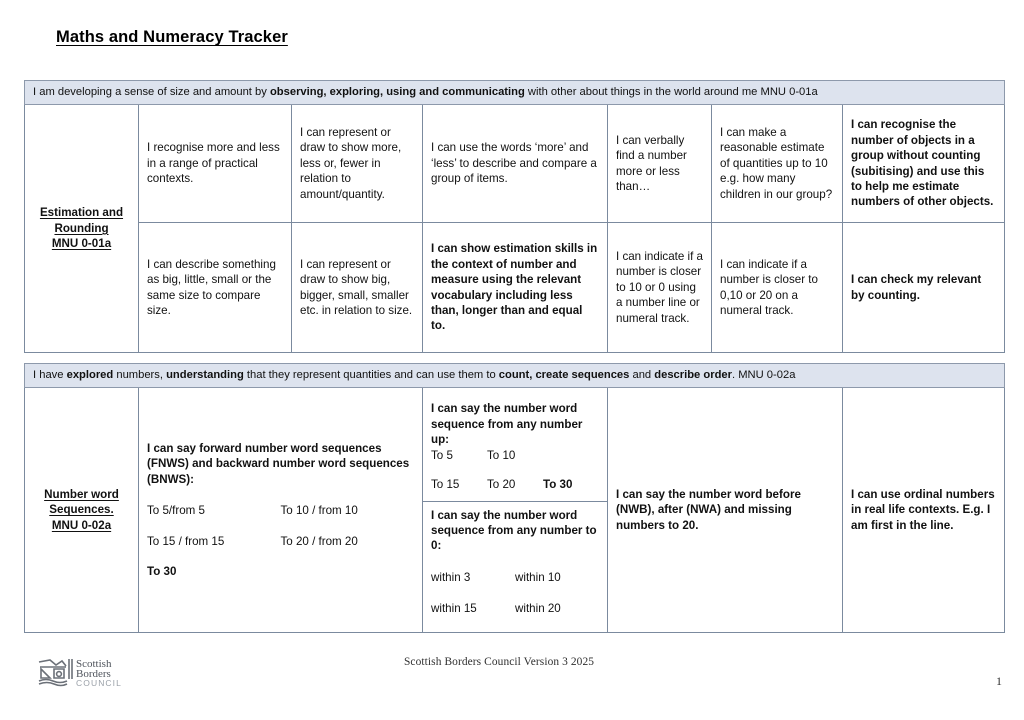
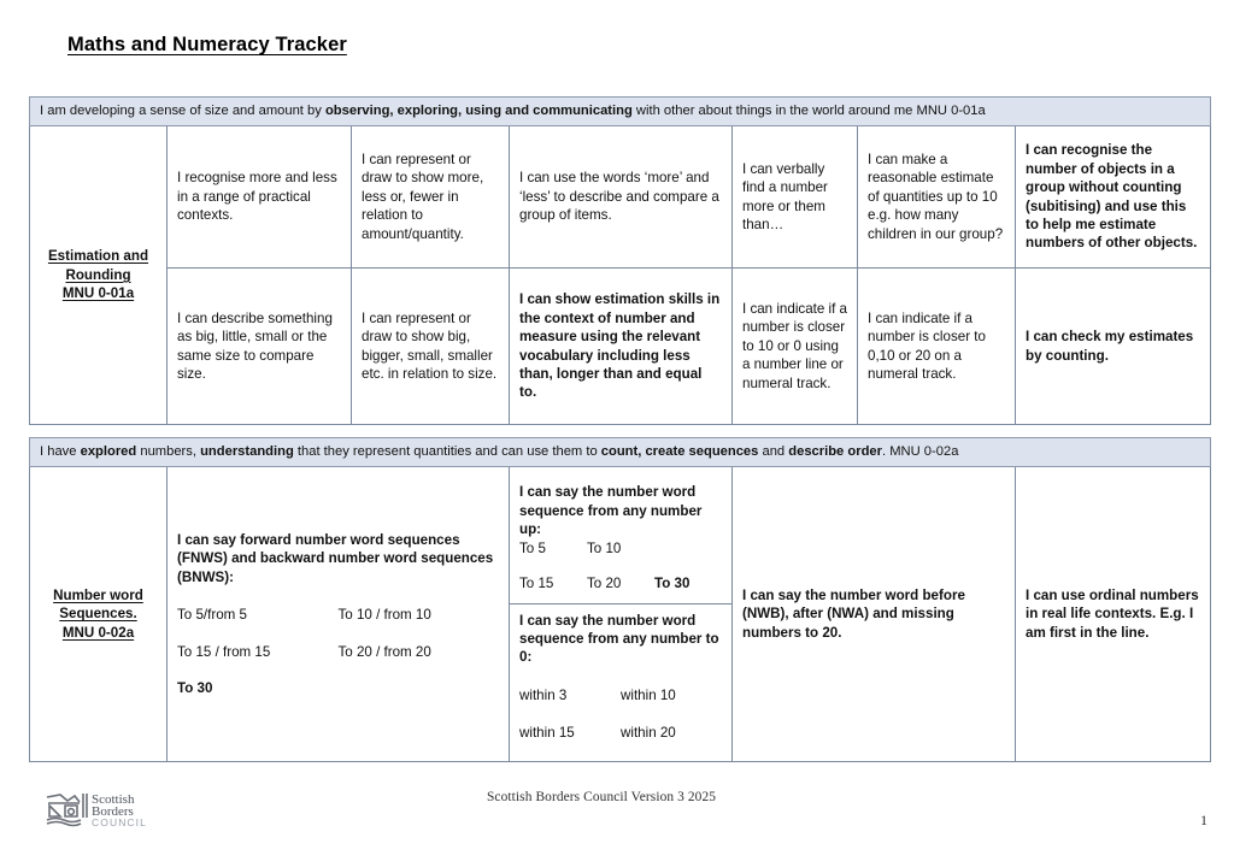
  Maths and Numeracy Tracker
  I am developing a sense of size and amount by observing, exploring, using and communicating with other about things in the world around me MNU 0-01a
- Estimation and Rounding MNU 0-01a	I recognise more and less in a range of practical contexts.	I can represent or draw to show more, less or, fewer in relation to amount/quantity.	I can use the words ‘more’ and ‘less’ to describe and compare a group of items.	I can verbally find a number more or less than…	I can make a reasonable estimate of quantities up to 10 e.g. how many children in our group?	I can recognise the number of objects in a group without counting (subitising) and use this to help me estimate numbers of other objects.
+ Estimation and Rounding MNU 0-01a	I recognise more and less in a range of practical contexts.	I can represent or draw to show more, less or, fewer in relation to amount/quantity.	I can use the words ‘more’ and ‘less’ to describe and compare a group of items.	I can verbally find a number more or them than…	I can make a reasonable estimate of quantities up to 10 e.g. how many children in our group?	I can recognise the number of objects in a group without counting (subitising) and use this to help me estimate numbers of other objects.
- I can describe something as big, little, small or the same size to compare size.	I can represent or draw to show big, bigger, small, smaller etc. in relation to size.	I can show estimation skills in the context of number and measure using the relevant vocabulary including less than, longer than and equal to.	I can indicate if a number is closer to 10 or 0 using a number line or numeral track.	I can indicate if a number is closer to 0,10 or 20 on a numeral track.	I can check my relevant by counting.
+ I can describe something as big, little, small or the same size to compare size.	I can represent or draw to show big, bigger, small, smaller etc. in relation to size.	I can show estimation skills in the context of number and measure using the relevant vocabulary including less than, longer than and equal to.	I can indicate if a number is closer to 10 or 0 using a number line or numeral track.	I can indicate if a number is closer to 0,10 or 20 on a numeral track.	I can check my estimates by counting.
  I have explored numbers, understanding that they represent quantities and can use them to count, create sequences and describe order. MNU 0-02a
  Number word Sequences. MNU 0-02a	I can say forward number word sequences (FNWS) and backward number word sequences (BNWS): To 5/from 5 To 10 / from 10 To 15 / from 15 To 20 / from 20 To 30	I can say the number word sequence from any number up: To 5 To 10 To 15 To 20 To 30 I can say the number word sequence from any number to 0: within 3 within 10 within 15 within 20	I can say the number word before (NWB), after (NWA) and missing numbers to 20.	I can use ordinal numbers in real life contexts. E.g. I am first in the line.
  Scottish
  Borders
  COUNCIL
  Scottish Borders Council Version 3 2025
  1
